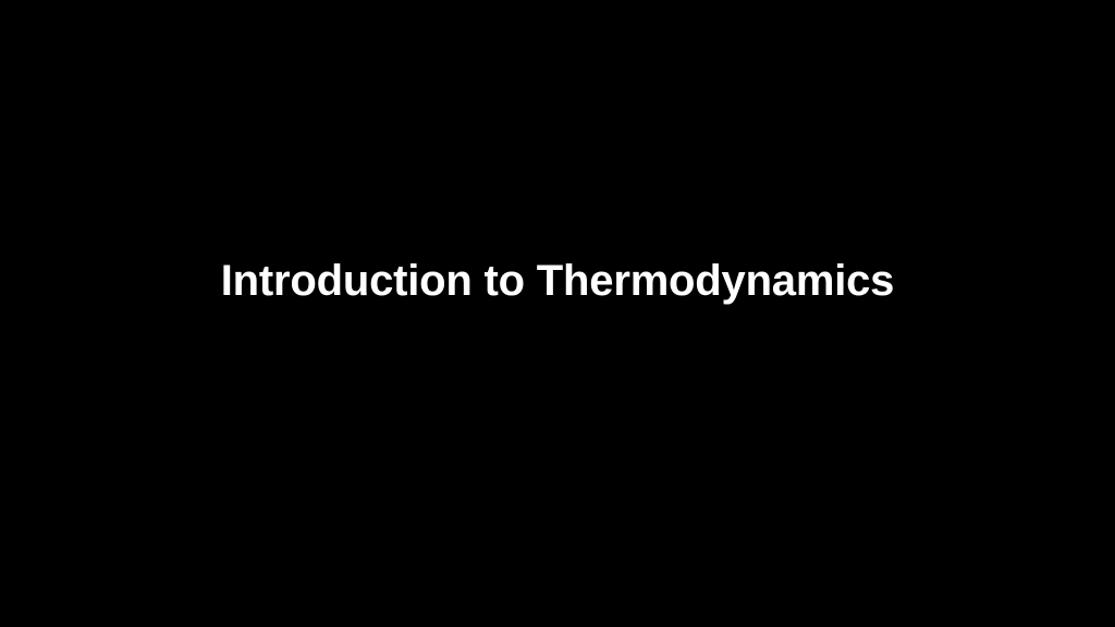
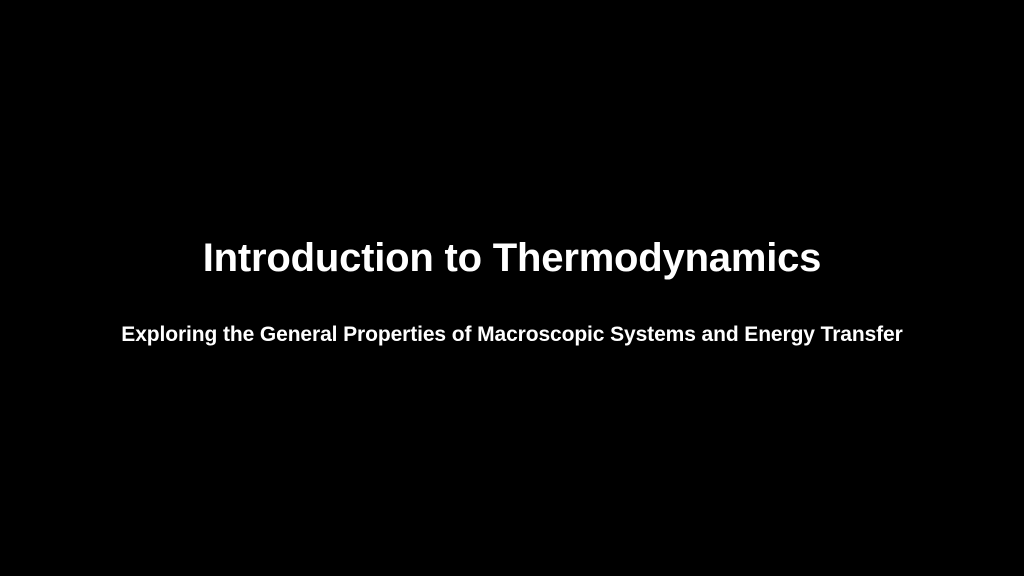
  Introduction to Thermodynamics
+ Exploring the General Properties of Macroscopic Systems and Energy Transfer
